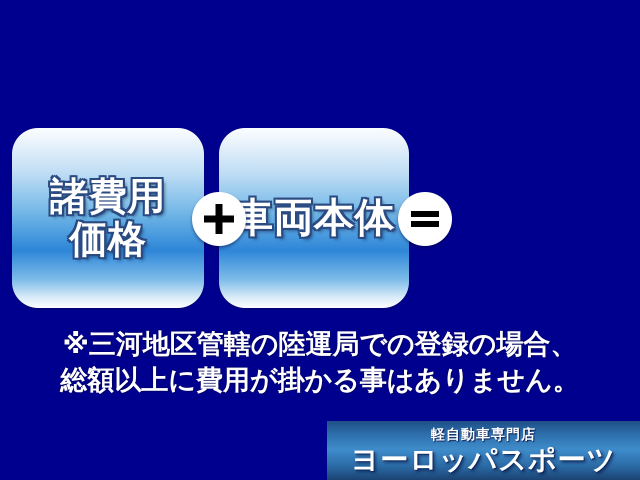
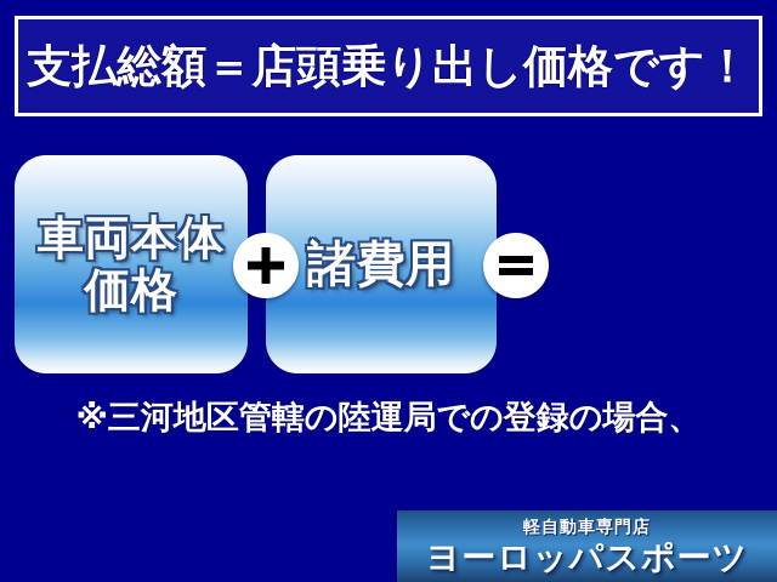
+ 支払総額＝店頭乗り出し価格です！
- 諸費用
+ 車両本体
  価格
- 車両本体
+ 諸費用
  ※三河地区管轄の陸運局での登録の場合、
- 総額以上に費用が掛かる事はありません。
  軽自動車専門店
  ヨーロッパスポーツ
